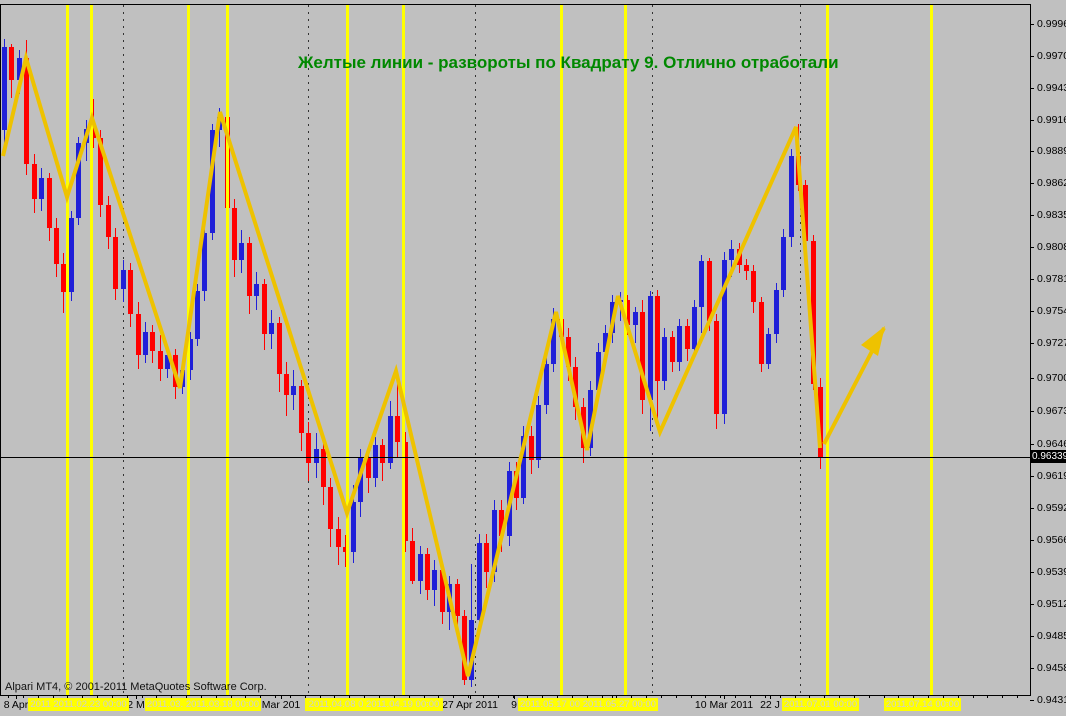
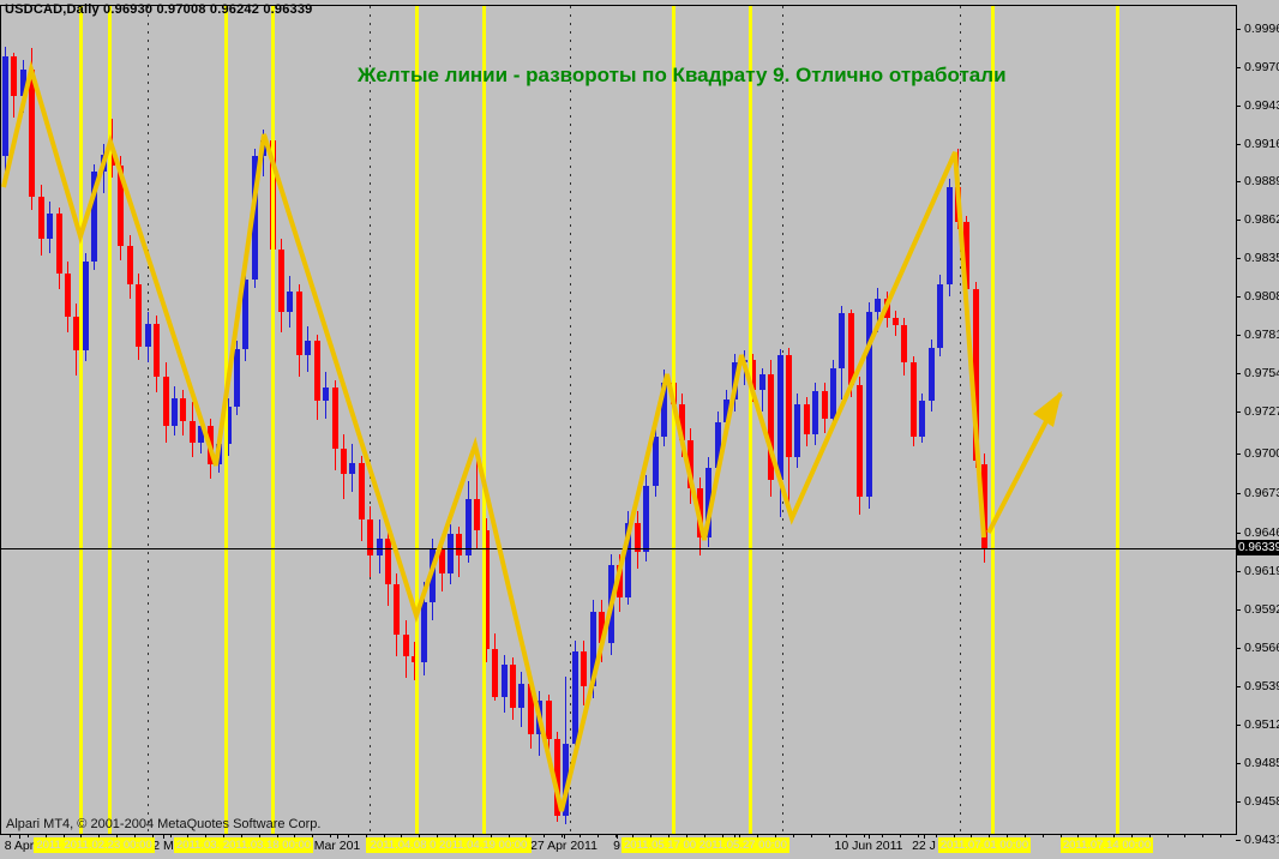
  0.999
  0.997
  0.994
  0.991
  0.988
  0.986
  0.983
  0.980
  0.978
  0.975
  0.972
  0.970
  0.967
  0.964
  0.961
  0.959
  0.956
  0.953
  0.951
  0.948
  0.945
  0.943
  8 Apr
  2 M
  Mar 201
  27 Apr 2011
  9
- 10 Mar 2011
+ 10 Jun 2011
  22 J
  2011 2011.02.23 00:00
  2011.03. 2011.03.18 00:00
  2011.04.08 0 2011.04.19 00:00
  2011.05.17 00 2011.05.27 00:00
  2011.07.01 00:00
  2011.07.14 00:00
+ USDCAD,Daily 0.96930 0.97008 0.96242 0.96339
  Желтые линии - развороты по Квадрату 9. Отлично отработали
- Alpari MT4, © 2001-2011 MetaQuotes Software Corp.
+ Alpari MT4, © 2001-2004 MetaQuotes Software Corp.
  0.96339
